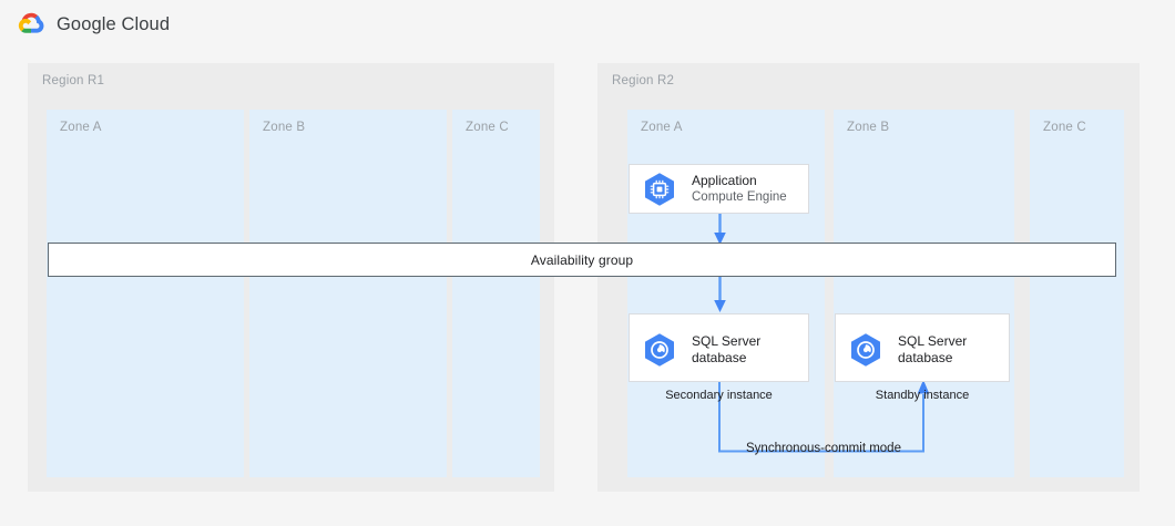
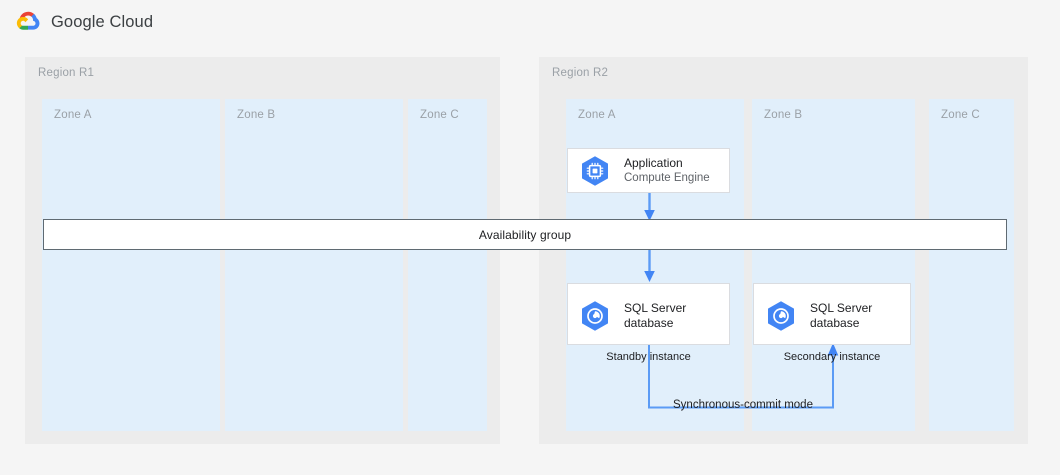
  Google Cloud
  Region R1
  Zone A
  Zone B
  Zone C
  Region R2
  Zone A
  Zone B
  Zone C
  Synchronous-commit mode
  Application
  Compute Engine
  SQL Server
  database
- Secondary instance
+ Standby instance
  SQL Server
  database
- Standby instance
+ Secondary instance
  Availability group
